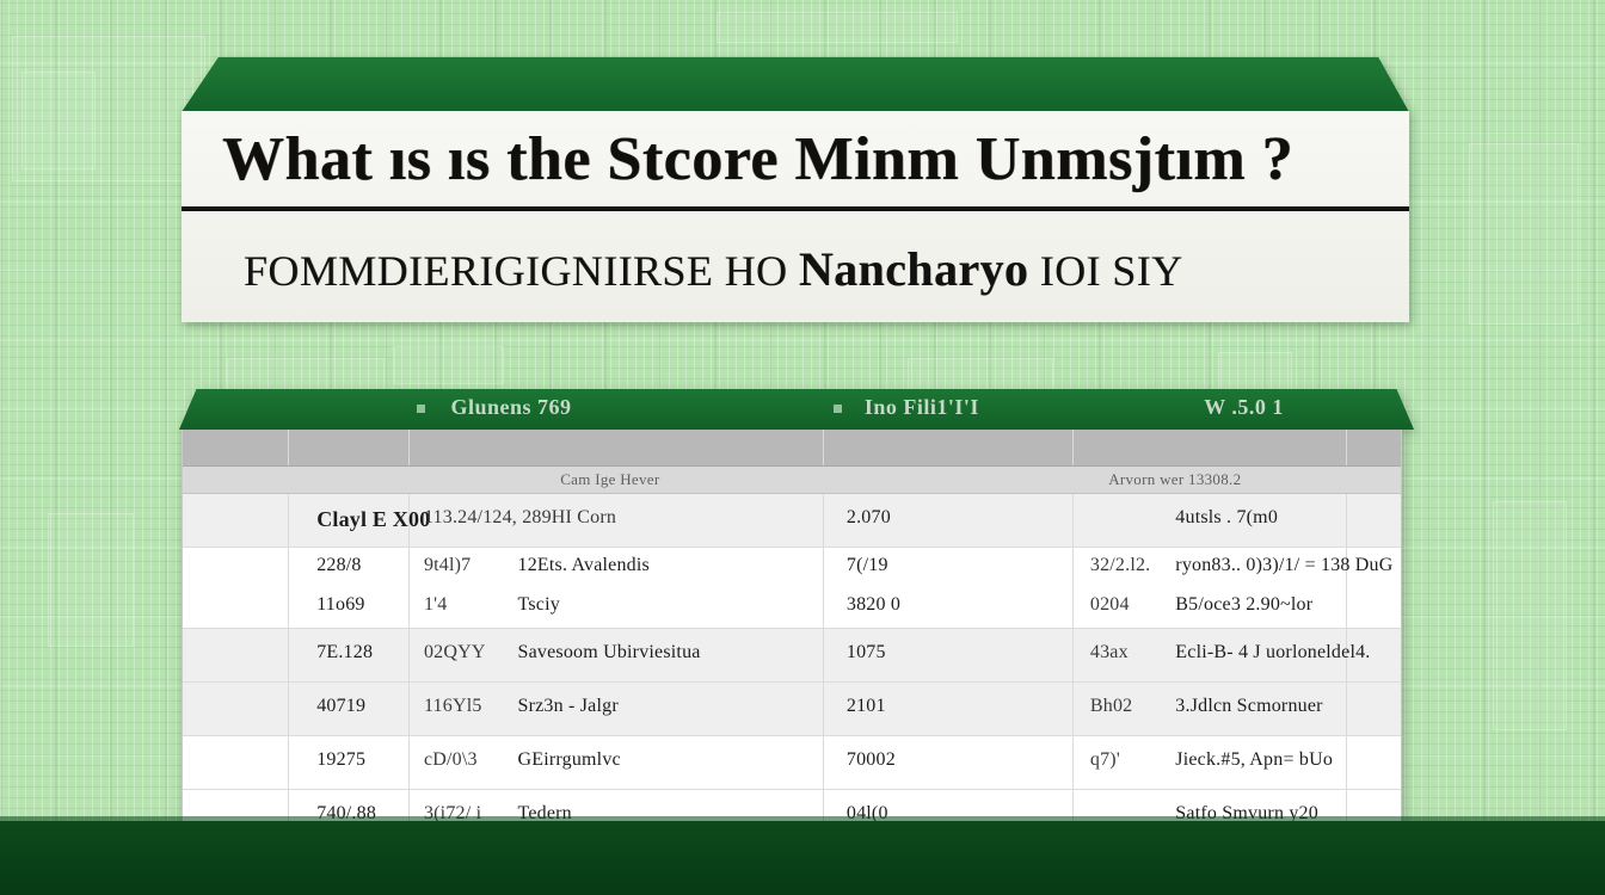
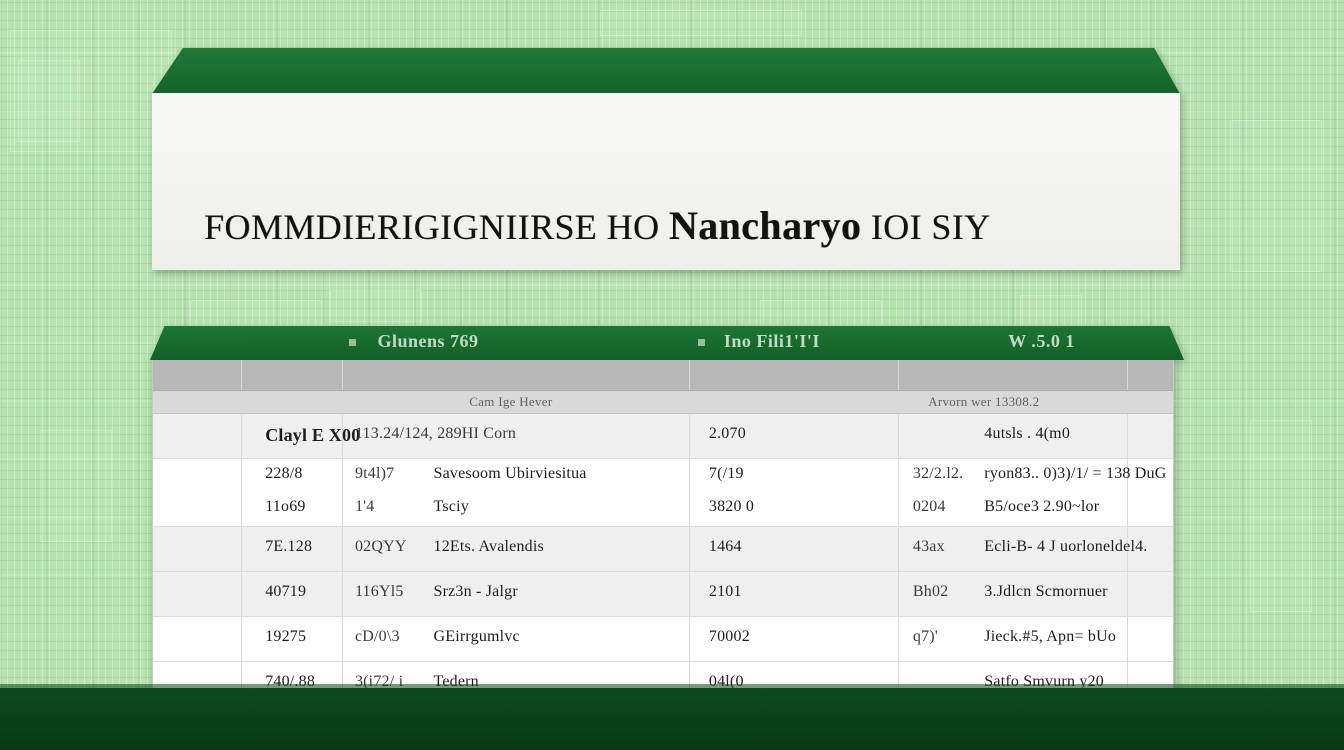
- What ıs ıs the Stcore Minm Unmsjtım ?
  FOMMDIERIGIGNIIRSE HO Nancharyo IOI SIY
  Glunens 769
  Ino Fili1'I'I
  W .5.0 1
  Cam Ige Hever
  Arvorn wer 13308.2
  Clayl E X00
  113.24/124, 289HI Corn
  2.070
- 4utsls . 7(m0
+ 4utsls . 4(m0
  228/8
  9t4l)7
- 12Ets. Avalendis
+ Savesoom Ubirviesitua
  7(/19
  32/2.l2.
  ryon83.. 0)3)/1/ = 138 DuG
  11o69
  1'4
  Tsciy
  3820 0
  0204
  B5/oce3 2.90~lor
  7E.128
  02QYY
- Savesoom Ubirviesitua
+ 12Ets. Avalendis
- 1075
+ 1464
  43ax
  Ecli-B- 4 J uorloneldel4.
  40719
  116Yl5
  Srz3n - Jalgr
  2101
  Bh02
  3.Jdlcn Scmornuer
  19275
  cD/0\3
  GEirrgumlvc
  70002
  q7)'
  Jieck.#5, Apn= bUo
  740/.88
  3(i72/ i
  Tedern
  04l(0
  Satfo Smvurn y20
